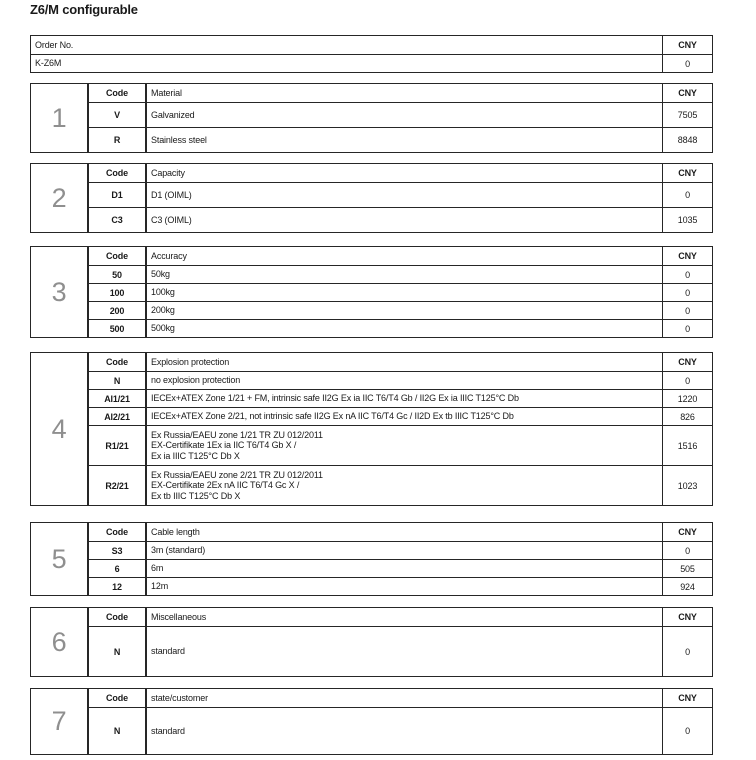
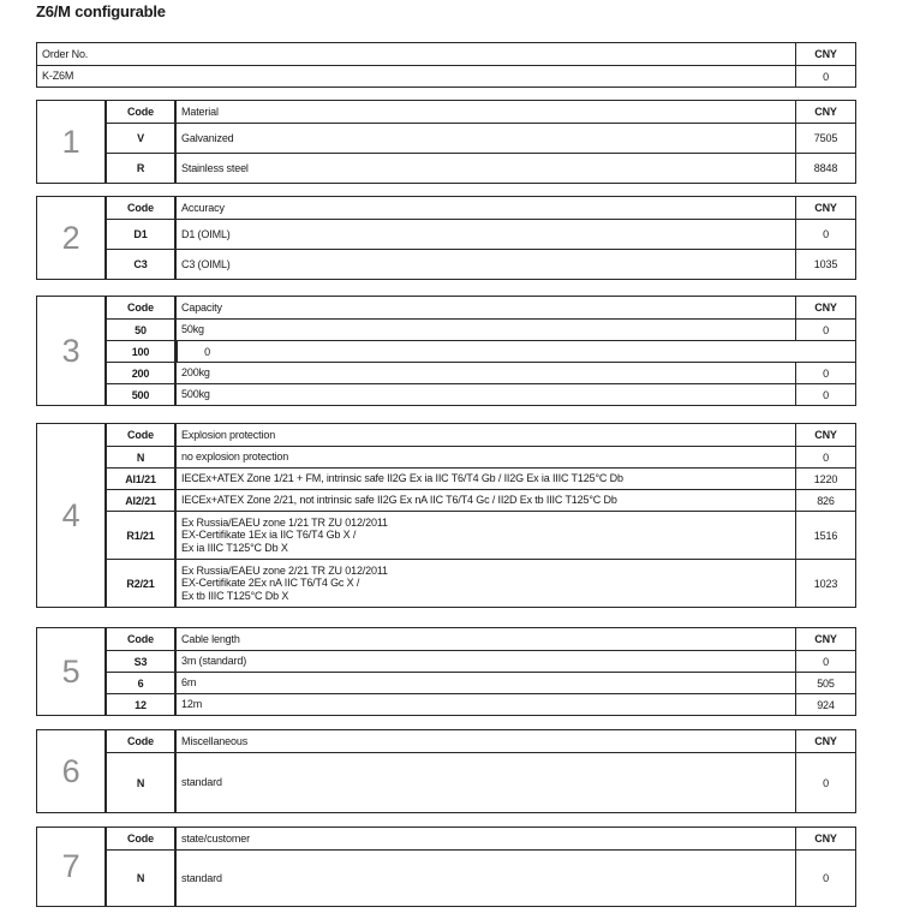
  Z6/M configurable
  Order No.
  CNY
  K-Z6M
  0
  1
  Code
  Material
  CNY
  V
  Galvanized
  7505
  R
  Stainless steel
  8848
  2
  Code
- Capacity
+ Accuracy
  CNY
  D1
  D1 (OIML)
  0
  C3
  C3 (OIML)
  1035
  3
  Code
- Accuracy
+ Capacity
  CNY
  50
  50kg
  0
  100
- 100kg
  0
  200
  200kg
  0
  500
  500kg
  0
  4
  Code
  Explosion protection
  CNY
  N
  no explosion protection
  0
  AI1/21
  IECEx+ATEX Zone 1/21 + FM, intrinsic safe II2G Ex ia IIC T6/T4 Gb / II2G Ex ia IIIC T125°C Db
  1220
  AI2/21
  IECEx+ATEX Zone 2/21, not intrinsic safe II2G Ex nA IIC T6/T4 Gc / II2D Ex tb IIIC T125°C Db
  826
  R1/21
  Ex Russia/EAEU zone 1/21 TR ZU 012/2011
  EX-Certifikate 1Ex ia IIC T6/T4 Gb X /
  Ex ia IIIC T125°C Db X
  1516
  R2/21
  Ex Russia/EAEU zone 2/21 TR ZU 012/2011
  EX-Certifikate 2Ex nA IIC T6/T4 Gc X /
  Ex tb IIIC T125°C Db X
  1023
  5
  Code
  Cable length
  CNY
  S3
  3m (standard)
  0
  6
  6m
  505
  12
  12m
  924
  6
  Code
  Miscellaneous
  CNY
  N
  standard
  0
  7
  Code
  state/customer
  CNY
  N
  standard
  0
